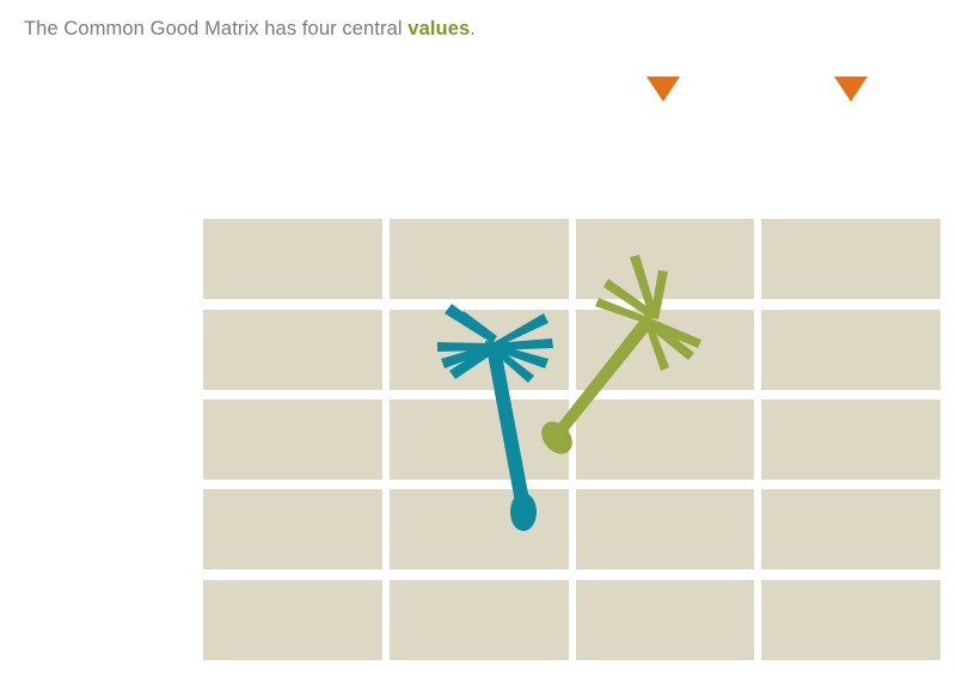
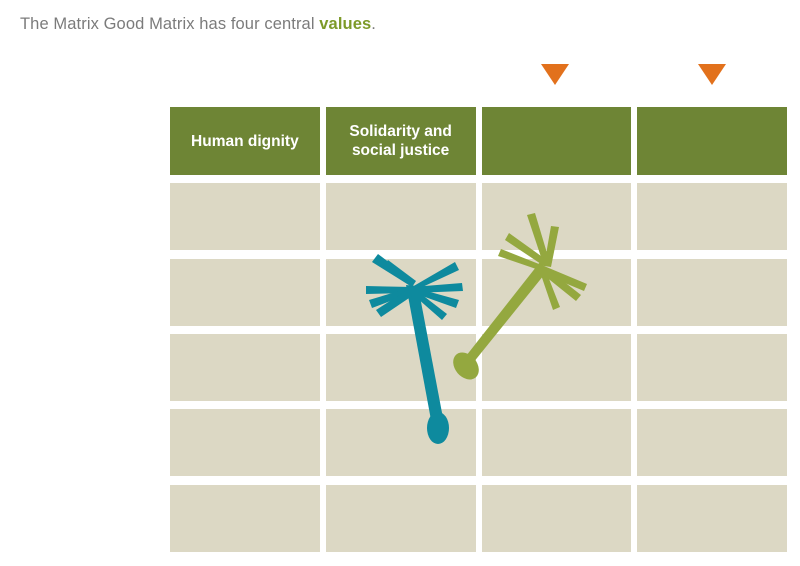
- The Common Good Matrix has four central values.
+ The Matrix Good Matrix has four central values.
+ Human dignity
+ Solidarity and social justice
